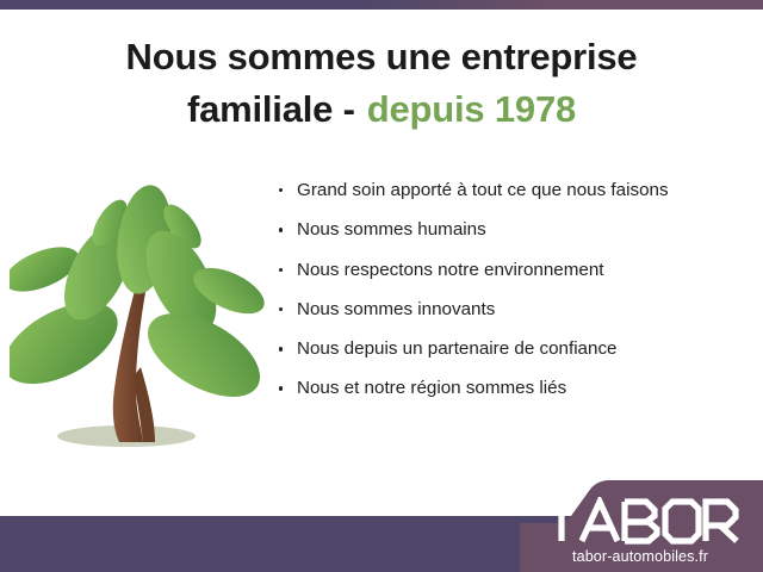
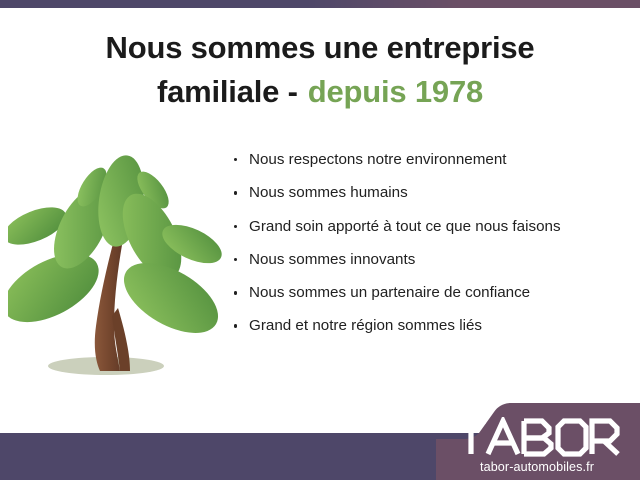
  Nous sommes une entreprise
  familiale - depuis 1978
- Grand soin apporté à tout ce que nous faisons
+ Nous respectons notre environnement
  Nous sommes humains
- Nous respectons notre environnement
+ Grand soin apporté à tout ce que nous faisons
  Nous sommes innovants
- Nous depuis un partenaire de confiance
+ Nous sommes un partenaire de confiance
- Nous et notre région sommes liés
+ Grand et notre région sommes liés
  tabor-automobiles.fr
